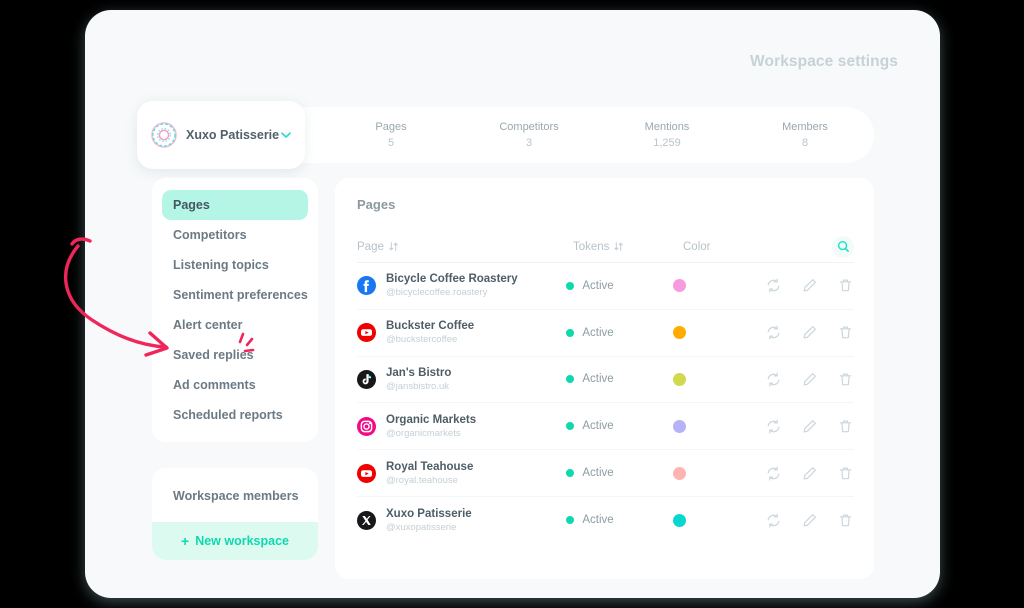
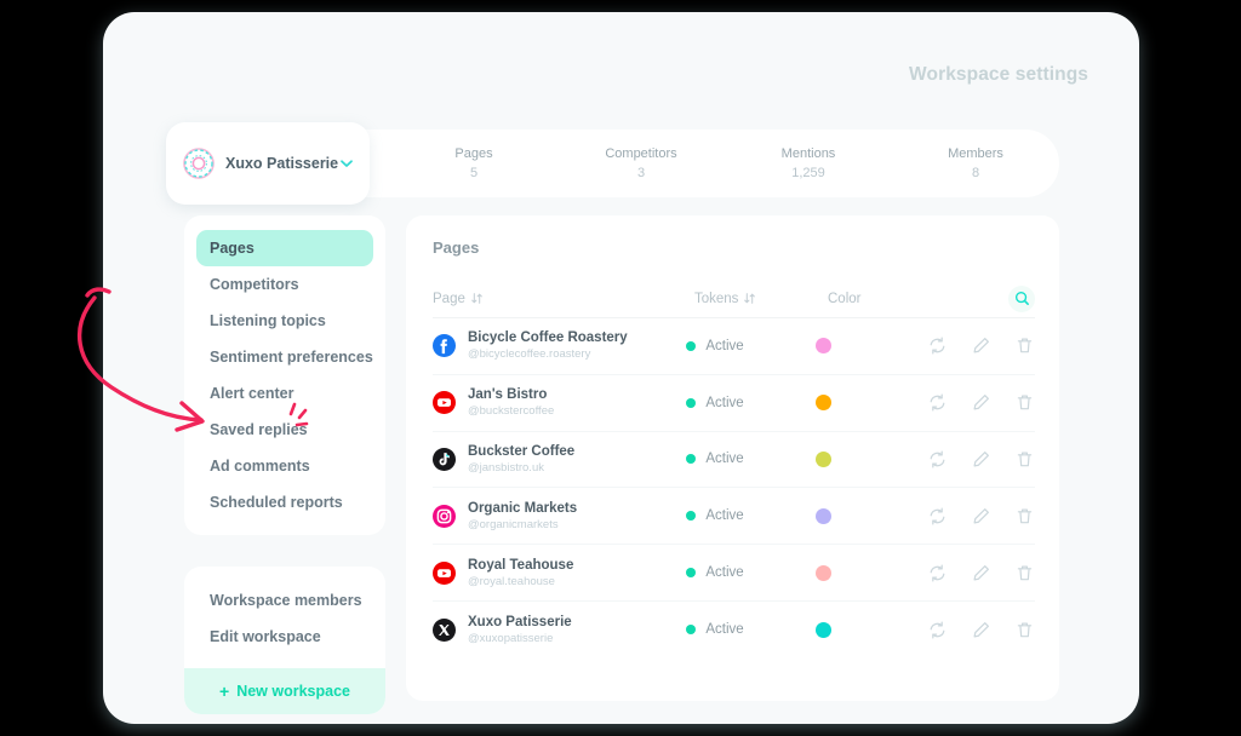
  Workspace settings
  Xuxo Patisserie
  Pages
  5
  Competitors
  3
  Mentions
  1,259
  Members
  8
  Pages
  Competitors
  Listening topics
  Sentiment preferences
  Alert center
  Saved replies
  Ad comments
  Scheduled reports
  Workspace members
+ Edit workspace
  +
  New workspace
  Pages
  Page
  Tokens
  Color
  Bicycle Coffee Roastery
  @bicyclecoffee.roastery
  Active
- Buckster Coffee
+ Jan's Bistro
  @buckstercoffee
  Active
- Jan's Bistro
+ Buckster Coffee
  @jansbistro.uk
  Active
  Organic Markets
  @organicmarkets
  Active
  Royal Teahouse
  @royal.teahouse
  Active
  Xuxo Patisserie
  @xuxopatisserie
  Active
